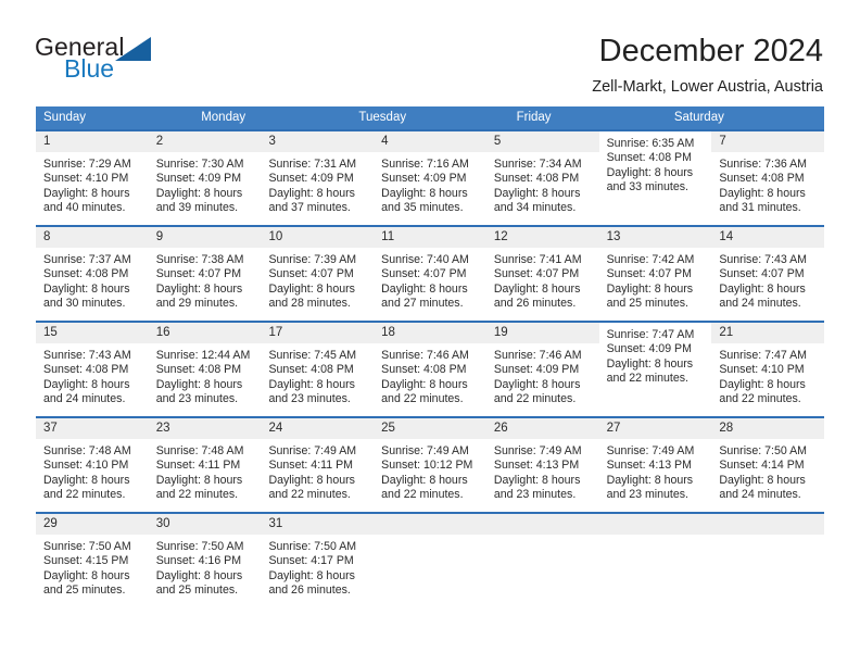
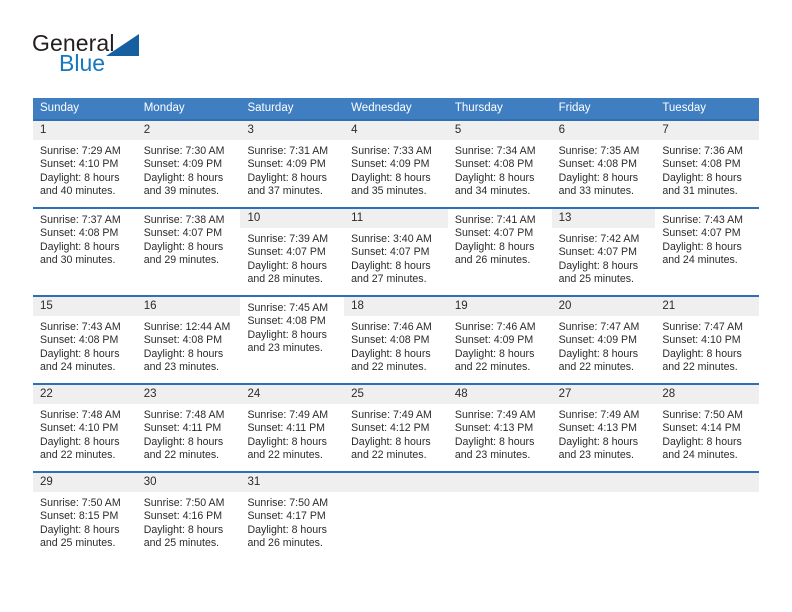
  General
  Blue
- December 2024
- Zell-Markt, Lower Austria, Austria
  Sunday
  Monday
- Tuesday
+ Saturday
+ Wednesday
+ Thursday
  Friday
- Saturday
+ Tuesday
  1
  Sunrise: 7:29 AM
  Sunset: 4:10 PM
  Daylight: 8 hours
  and 40 minutes.
  2
  Sunrise: 7:30 AM
  Sunset: 4:09 PM
  Daylight: 8 hours
  and 39 minutes.
  3
  Sunrise: 7:31 AM
  Sunset: 4:09 PM
  Daylight: 8 hours
  and 37 minutes.
  4
- Sunrise: 7:16 AM
+ Sunrise: 7:33 AM
  Sunset: 4:09 PM
  Daylight: 8 hours
  and 35 minutes.
  5
  Sunrise: 7:34 AM
  Sunset: 4:08 PM
  Daylight: 8 hours
  and 34 minutes.
+ 6
- Sunrise: 6:35 AM
+ Sunrise: 7:35 AM
  Sunset: 4:08 PM
  Daylight: 8 hours
  and 33 minutes.
  7
  Sunrise: 7:36 AM
  Sunset: 4:08 PM
  Daylight: 8 hours
  and 31 minutes.
- 8
  Sunrise: 7:37 AM
  Sunset: 4:08 PM
  Daylight: 8 hours
  and 30 minutes.
- 9
  Sunrise: 7:38 AM
  Sunset: 4:07 PM
  Daylight: 8 hours
  and 29 minutes.
  10
  Sunrise: 7:39 AM
  Sunset: 4:07 PM
  Daylight: 8 hours
  and 28 minutes.
  11
- Sunrise: 7:40 AM
+ Sunrise: 3:40 AM
  Sunset: 4:07 PM
  Daylight: 8 hours
  and 27 minutes.
- 12
  Sunrise: 7:41 AM
  Sunset: 4:07 PM
  Daylight: 8 hours
  and 26 minutes.
  13
  Sunrise: 7:42 AM
  Sunset: 4:07 PM
  Daylight: 8 hours
  and 25 minutes.
- 14
  Sunrise: 7:43 AM
  Sunset: 4:07 PM
  Daylight: 8 hours
  and 24 minutes.
  15
  Sunrise: 7:43 AM
  Sunset: 4:08 PM
  Daylight: 8 hours
  and 24 minutes.
  16
  Sunrise: 12:44 AM
  Sunset: 4:08 PM
  Daylight: 8 hours
  and 23 minutes.
- 17
  Sunrise: 7:45 AM
  Sunset: 4:08 PM
  Daylight: 8 hours
  and 23 minutes.
  18
  Sunrise: 7:46 AM
  Sunset: 4:08 PM
  Daylight: 8 hours
  and 22 minutes.
  19
  Sunrise: 7:46 AM
  Sunset: 4:09 PM
  Daylight: 8 hours
  and 22 minutes.
+ 20
  Sunrise: 7:47 AM
  Sunset: 4:09 PM
  Daylight: 8 hours
  and 22 minutes.
  21
  Sunrise: 7:47 AM
  Sunset: 4:10 PM
  Daylight: 8 hours
  and 22 minutes.
- 37
+ 22
  Sunrise: 7:48 AM
  Sunset: 4:10 PM
  Daylight: 8 hours
  and 22 minutes.
  23
  Sunrise: 7:48 AM
  Sunset: 4:11 PM
  Daylight: 8 hours
  and 22 minutes.
  24
  Sunrise: 7:49 AM
  Sunset: 4:11 PM
  Daylight: 8 hours
  and 22 minutes.
  25
  Sunrise: 7:49 AM
- Sunset: 10:12 PM
+ Sunset: 4:12 PM
  Daylight: 8 hours
  and 22 minutes.
- 26
+ 48
  Sunrise: 7:49 AM
  Sunset: 4:13 PM
  Daylight: 8 hours
  and 23 minutes.
  27
  Sunrise: 7:49 AM
  Sunset: 4:13 PM
  Daylight: 8 hours
  and 23 minutes.
  28
  Sunrise: 7:50 AM
  Sunset: 4:14 PM
  Daylight: 8 hours
  and 24 minutes.
  29
  Sunrise: 7:50 AM
- Sunset: 4:15 PM
+ Sunset: 8:15 PM
  Daylight: 8 hours
  and 25 minutes.
  30
  Sunrise: 7:50 AM
  Sunset: 4:16 PM
  Daylight: 8 hours
  and 25 minutes.
  31
  Sunrise: 7:50 AM
  Sunset: 4:17 PM
  Daylight: 8 hours
  and 26 minutes.
